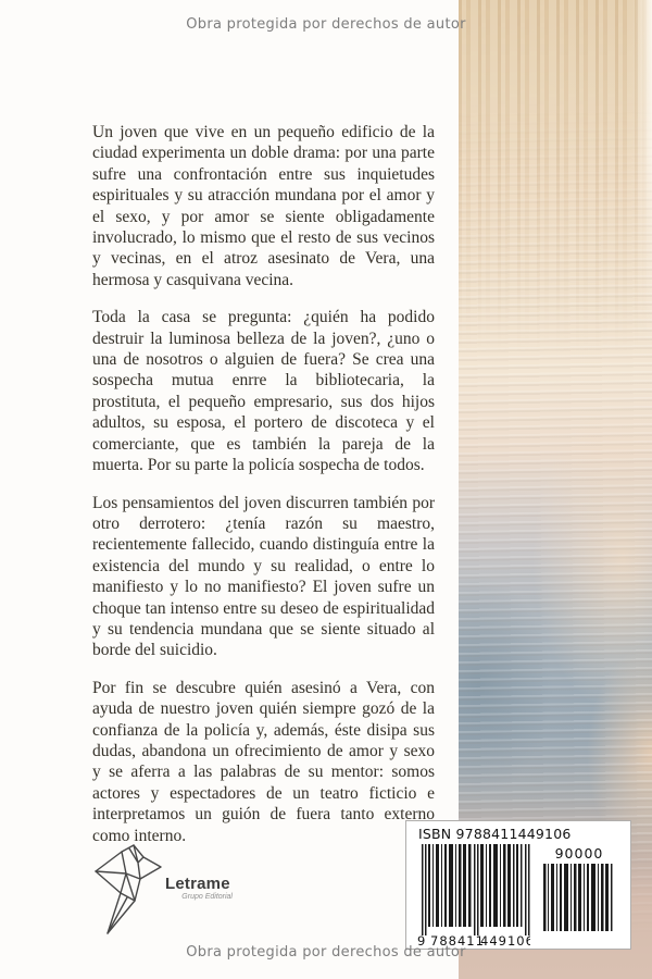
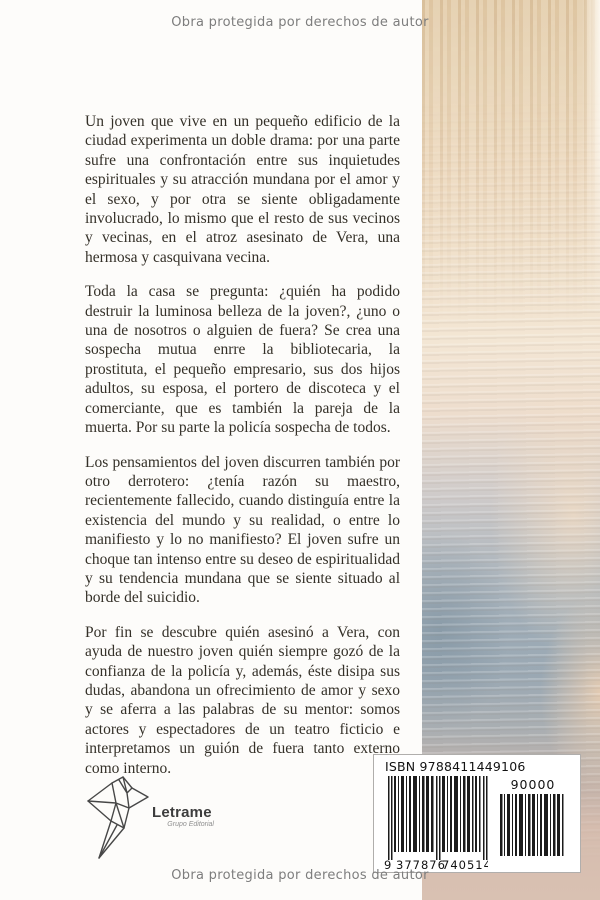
  Obra protegida por derechos de autor
- Un joven que vive en un pequeño edificio de la ciudad experimenta un doble drama: por una parte sufre una confrontación entre sus inquietudes espirituales y su atracción mundana por el amor y el sexo, y por amor se siente obligadamente involucrado, lo mismo que el resto de sus vecinos y vecinas, en el atroz asesinato de Vera, una hermosa y casquivana vecina.
+ Un joven que vive en un pequeño edificio de la ciudad experimenta un doble drama: por una parte sufre una confrontación entre sus inquietudes espirituales y su atracción mundana por el amor y el sexo, y por otra se siente obligadamente involucrado, lo mismo que el resto de sus vecinos y vecinas, en el atroz asesinato de Vera, una hermosa y casquivana vecina.
  Toda la casa se pregunta: ¿quién ha podido destruir la luminosa belleza de la joven?, ¿uno o una de nosotros o alguien de fuera? Se crea una sospecha mutua enrre la bibliotecaria, la prostituta, el pequeño empresario, sus dos hijos adultos, su esposa, el portero de discoteca y el comerciante, que es también la pareja de la muerta. Por su parte la policía sospecha de todos.
  Los pensamientos del joven discurren también por otro derrotero: ¿tenía razón su maestro, recientemente fallecido, cuando distinguía entre la existencia del mundo y su realidad, o entre lo manifiesto y lo no manifiesto? El joven sufre un choque tan intenso entre su deseo de espiritualidad y su tendencia mundana que se siente situado al borde del suicidio.
  Por fin se descubre quién asesinó a Vera, con ayuda de nuestro joven quién siempre gozó de la confianza de la policía y, además, éste disipa sus dudas, abandona un ofrecimiento de amor y sexo y se aferra a las palabras de su mentor: somos actores y espectadores de un teatro ficticio e interpretamos un guión de fuera tanto externo como interno.
  Letrame
  ISBN 9788411449106
  9
- 788411
+ 377876
- 449106
+ 740514
  90000
  Obra protegida por derechos de autor
